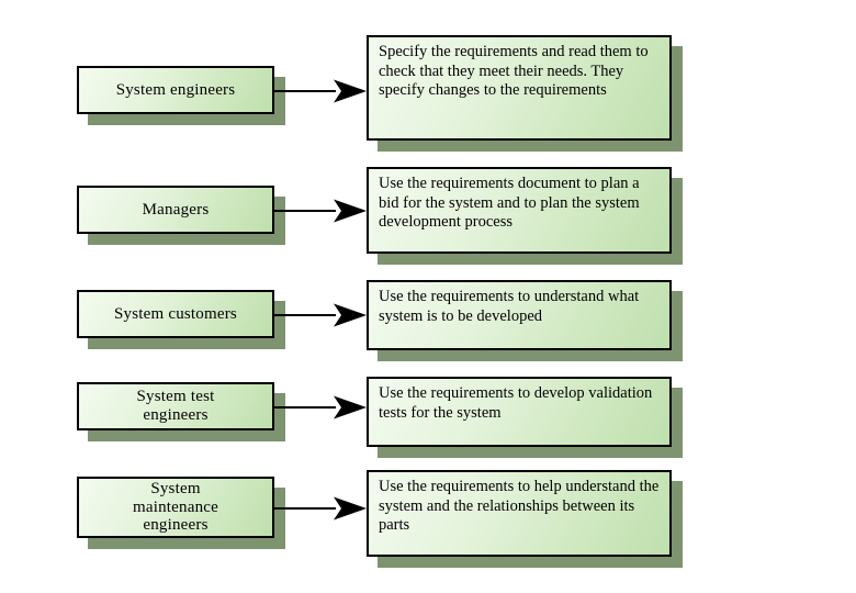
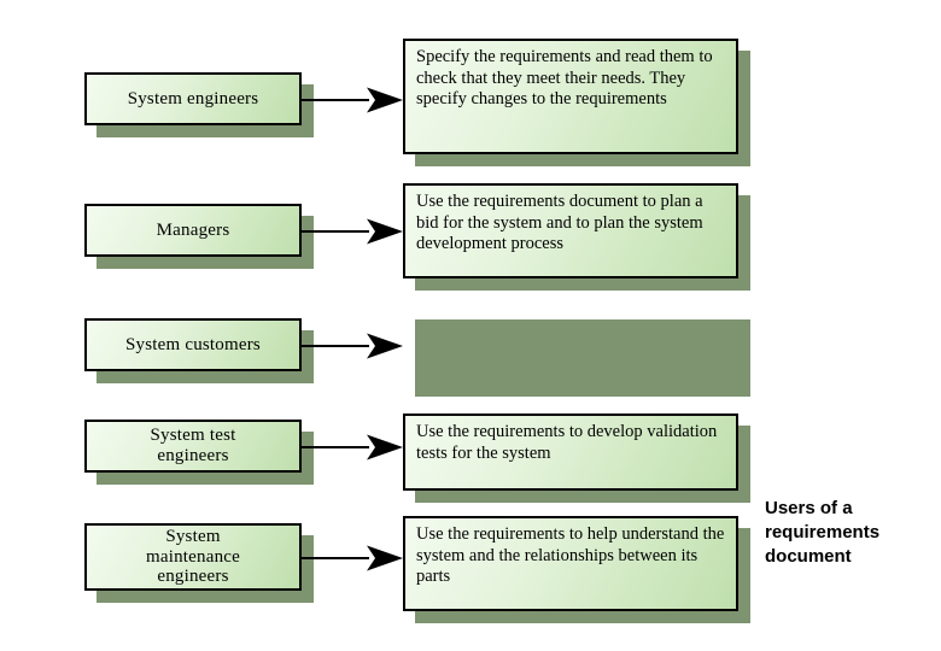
  System engineers
  Specify the requirements and read them to check that they meet their needs. They specify changes to the requirements
  Managers
  Use the requirements document to plan a bid for the system and to plan the system development process
  System customers
- Use the requirements to understand what system is to be developed
  System test
  engineers
  Use the requirements to develop validation tests for the system
  System
  maintenance
  engineers
  Use the requirements to help understand the system and the relationships between its parts
+ Users of a
+ requirements
+ document
